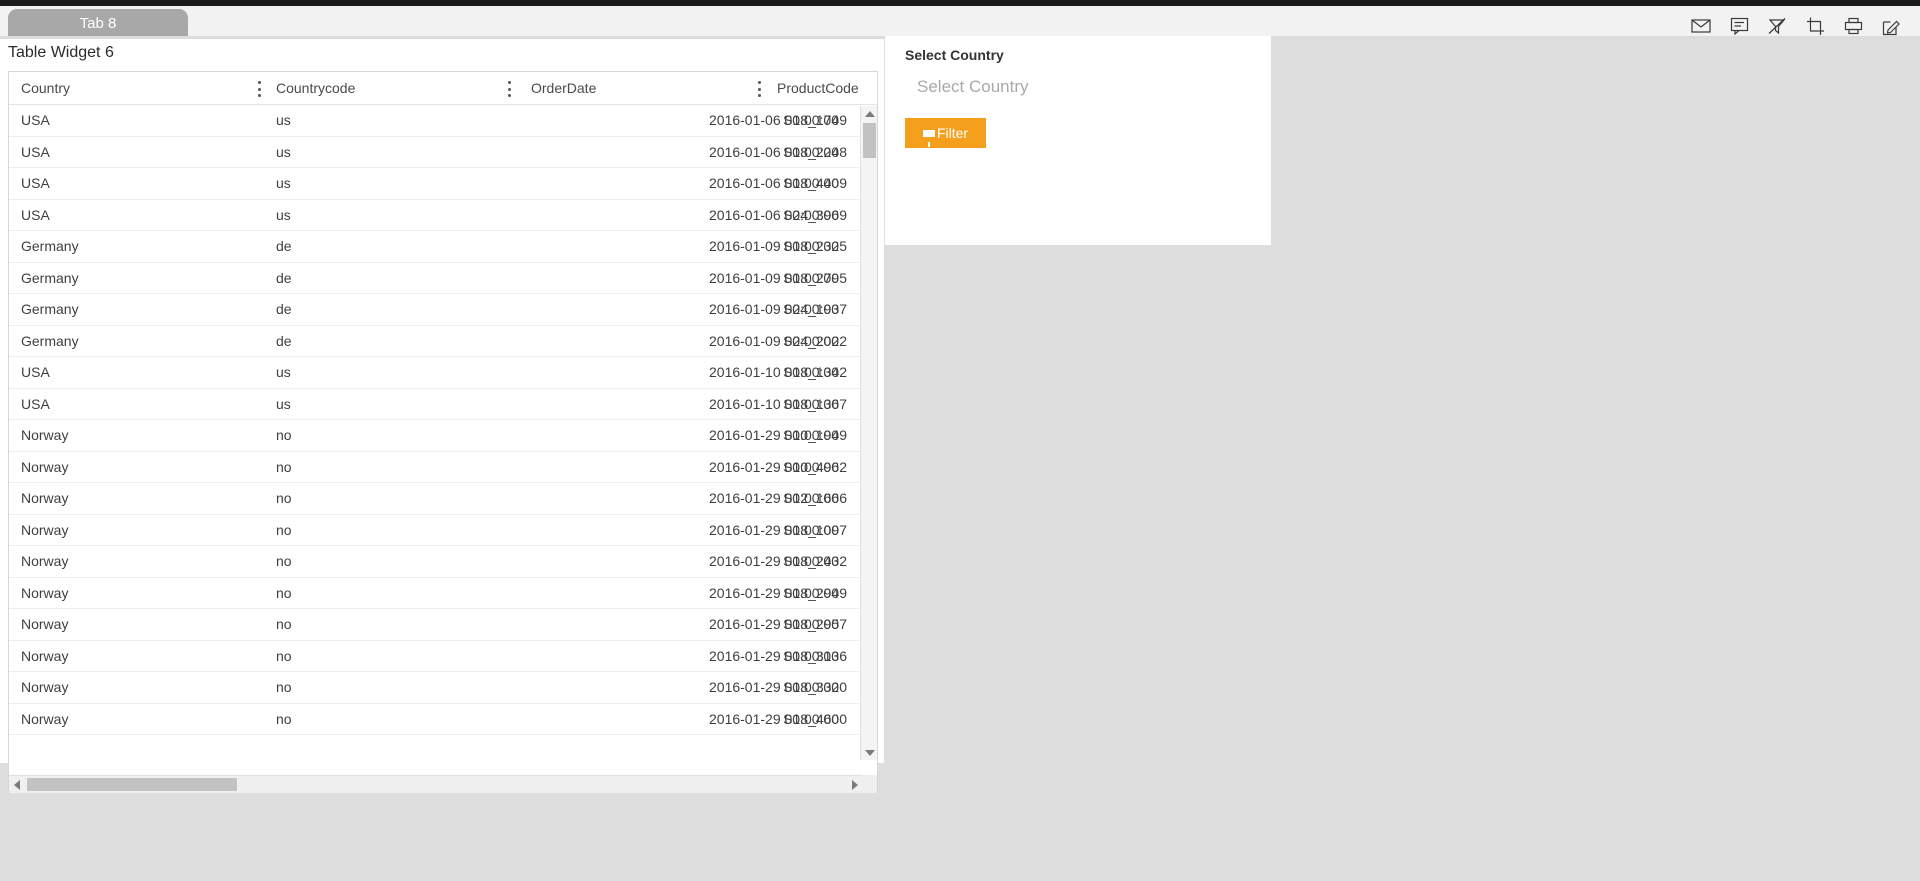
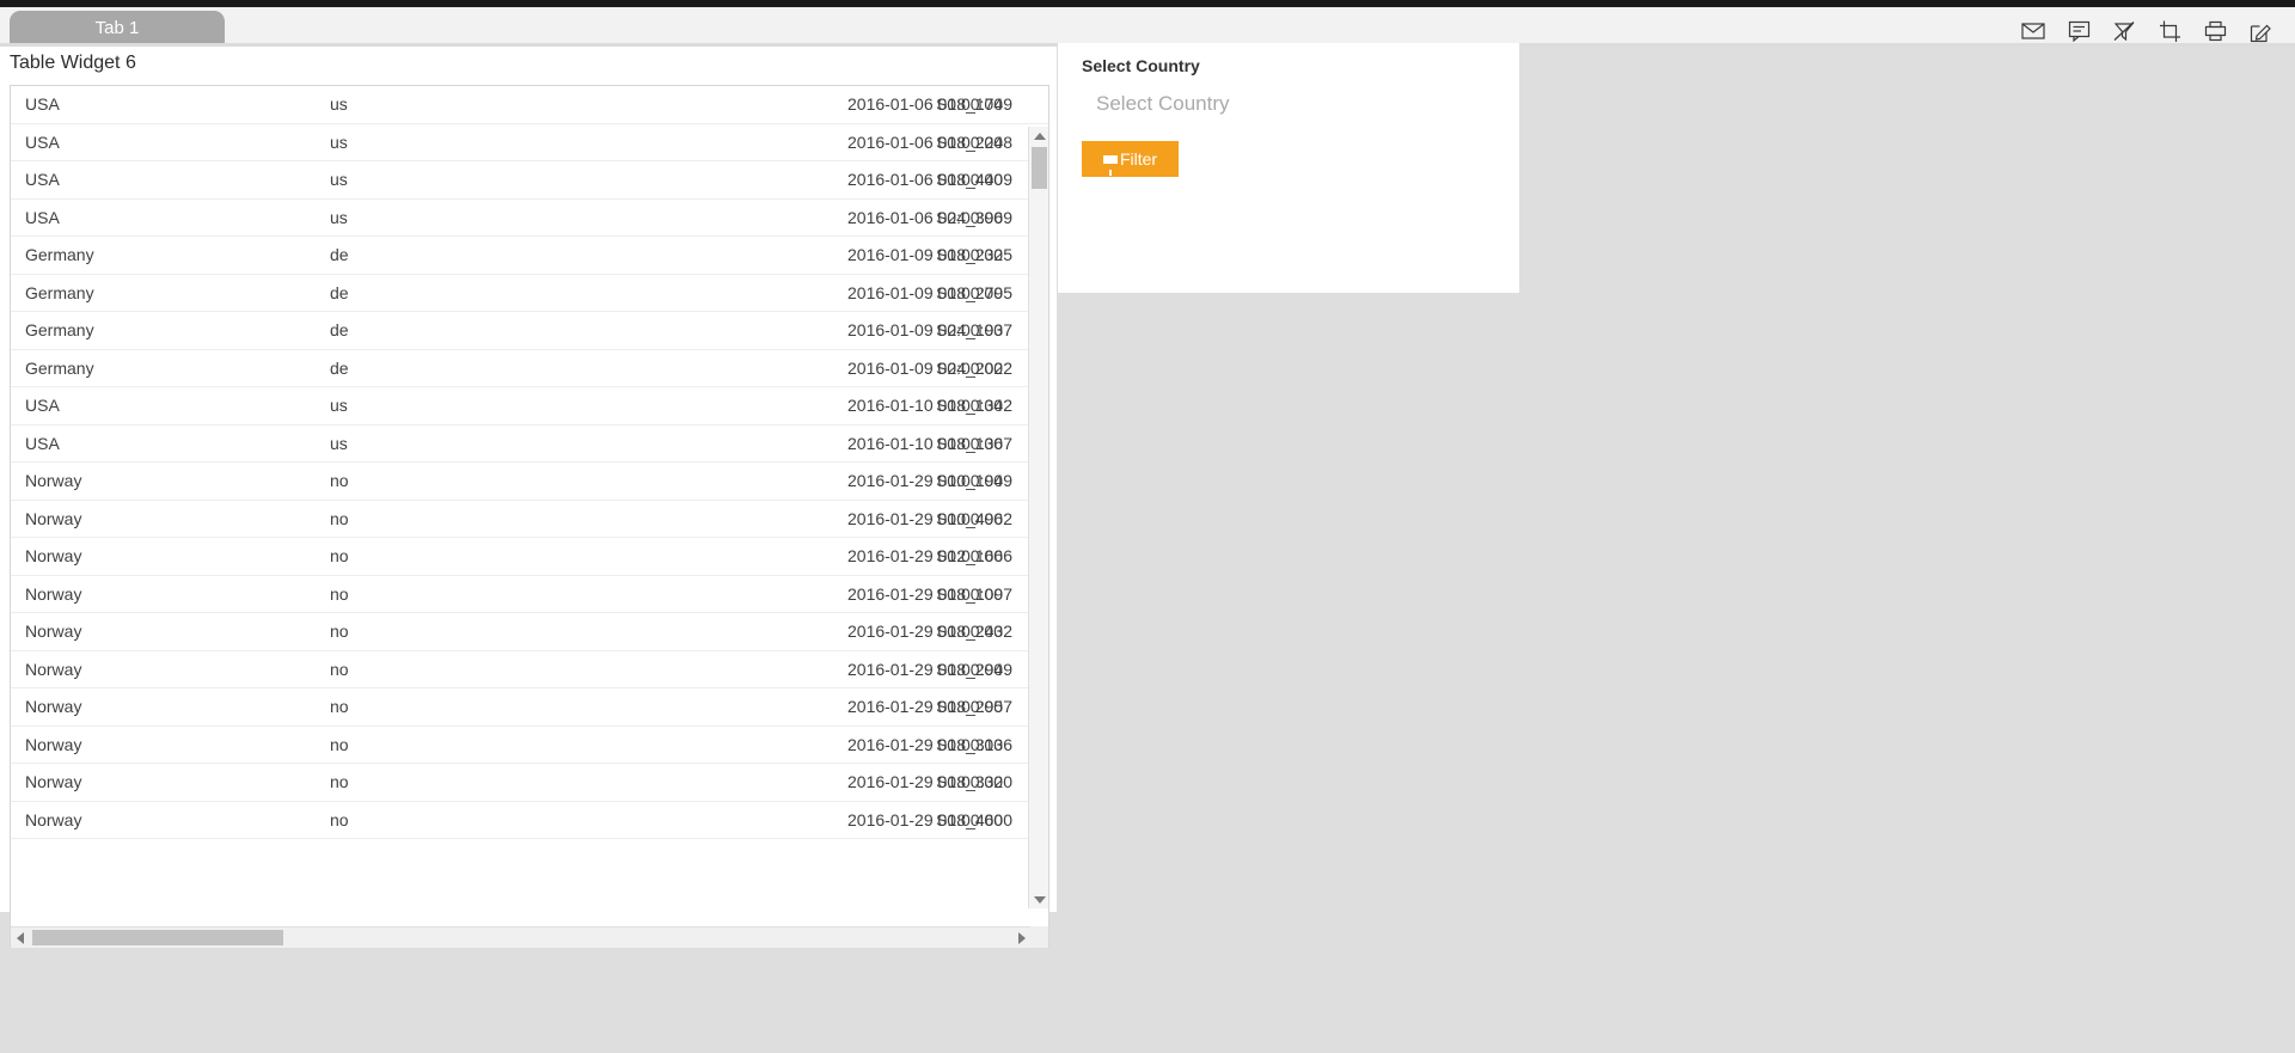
- Tab 8
+ Tab 1
  Table Widget 6
- Country
- Countrycode
- OrderDate
- ProductCode
  USA
  us
  2016-01-06 00:00:00
  S18_1749
  USA
  us
  2016-01-06 00:00:00
  S18_2248
  USA
  us
  2016-01-06 00:00:00
  S18_4409
  USA
  us
  2016-01-06 00:00:00
  S24_3969
  Germany
  de
  2016-01-09 00:00:00
  S18_2325
  Germany
  de
  2016-01-09 00:00:00
  S18_2795
  Germany
  de
  2016-01-09 00:00:00
  S24_1937
  Germany
  de
  2016-01-09 00:00:00
  S24_2022
  USA
  us
  2016-01-10 00:00:00
  S18_1342
  USA
  us
  2016-01-10 00:00:00
  S18_1367
  Norway
  no
  2016-01-29 00:00:00
  S10_1949
  Norway
  no
  2016-01-29 00:00:00
  S10_4962
  Norway
  no
  2016-01-29 00:00:00
  S12_1666
  Norway
  no
  2016-01-29 00:00:00
  S18_1097
  Norway
  no
  2016-01-29 00:00:00
  S18_2432
  Norway
  no
  2016-01-29 00:00:00
  S18_2949
  Norway
  no
  2016-01-29 00:00:00
  S18_2957
  Norway
  no
  2016-01-29 00:00:00
  S18_3136
  Norway
  no
  2016-01-29 00:00:00
  S18_3320
  Norway
  no
  2016-01-29 00:00:00
  S18_4600
  Select Country
  Select Country
  Filter
